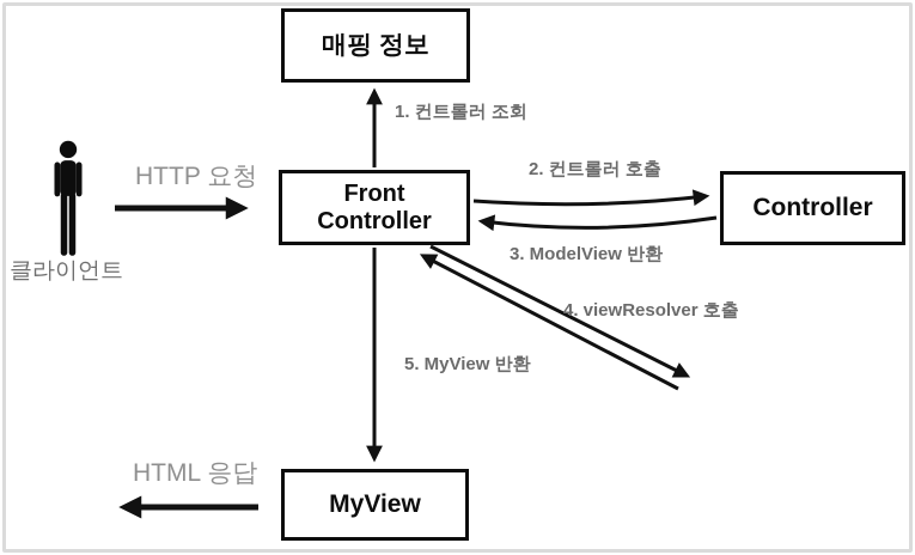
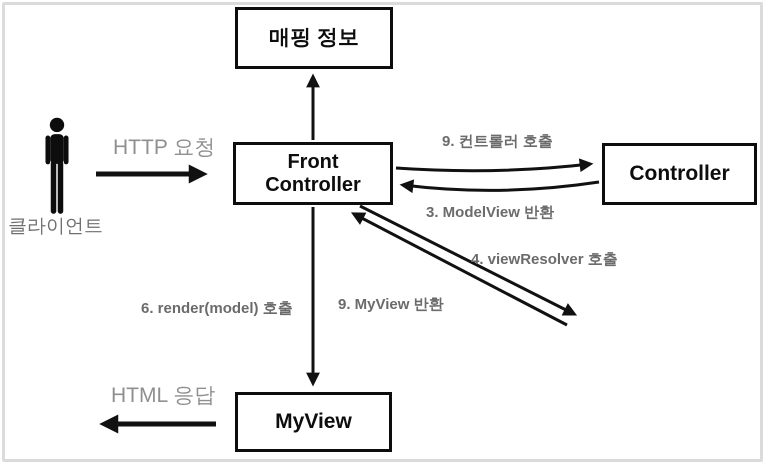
  클라이언트
  매핑 정보
  Front
  Controller
  Controller
  MyView
- 1. 컨트롤러 조회
- 2. 컨트롤러 호출
+ 9. 컨트롤러 호출
  3. ModelView 반환
  4. viewResolver 호출
- 5. MyView 반환
+ 9. MyView 반환
+ 6. render(model) 호출
  HTTP 요청
  HTML 응답
